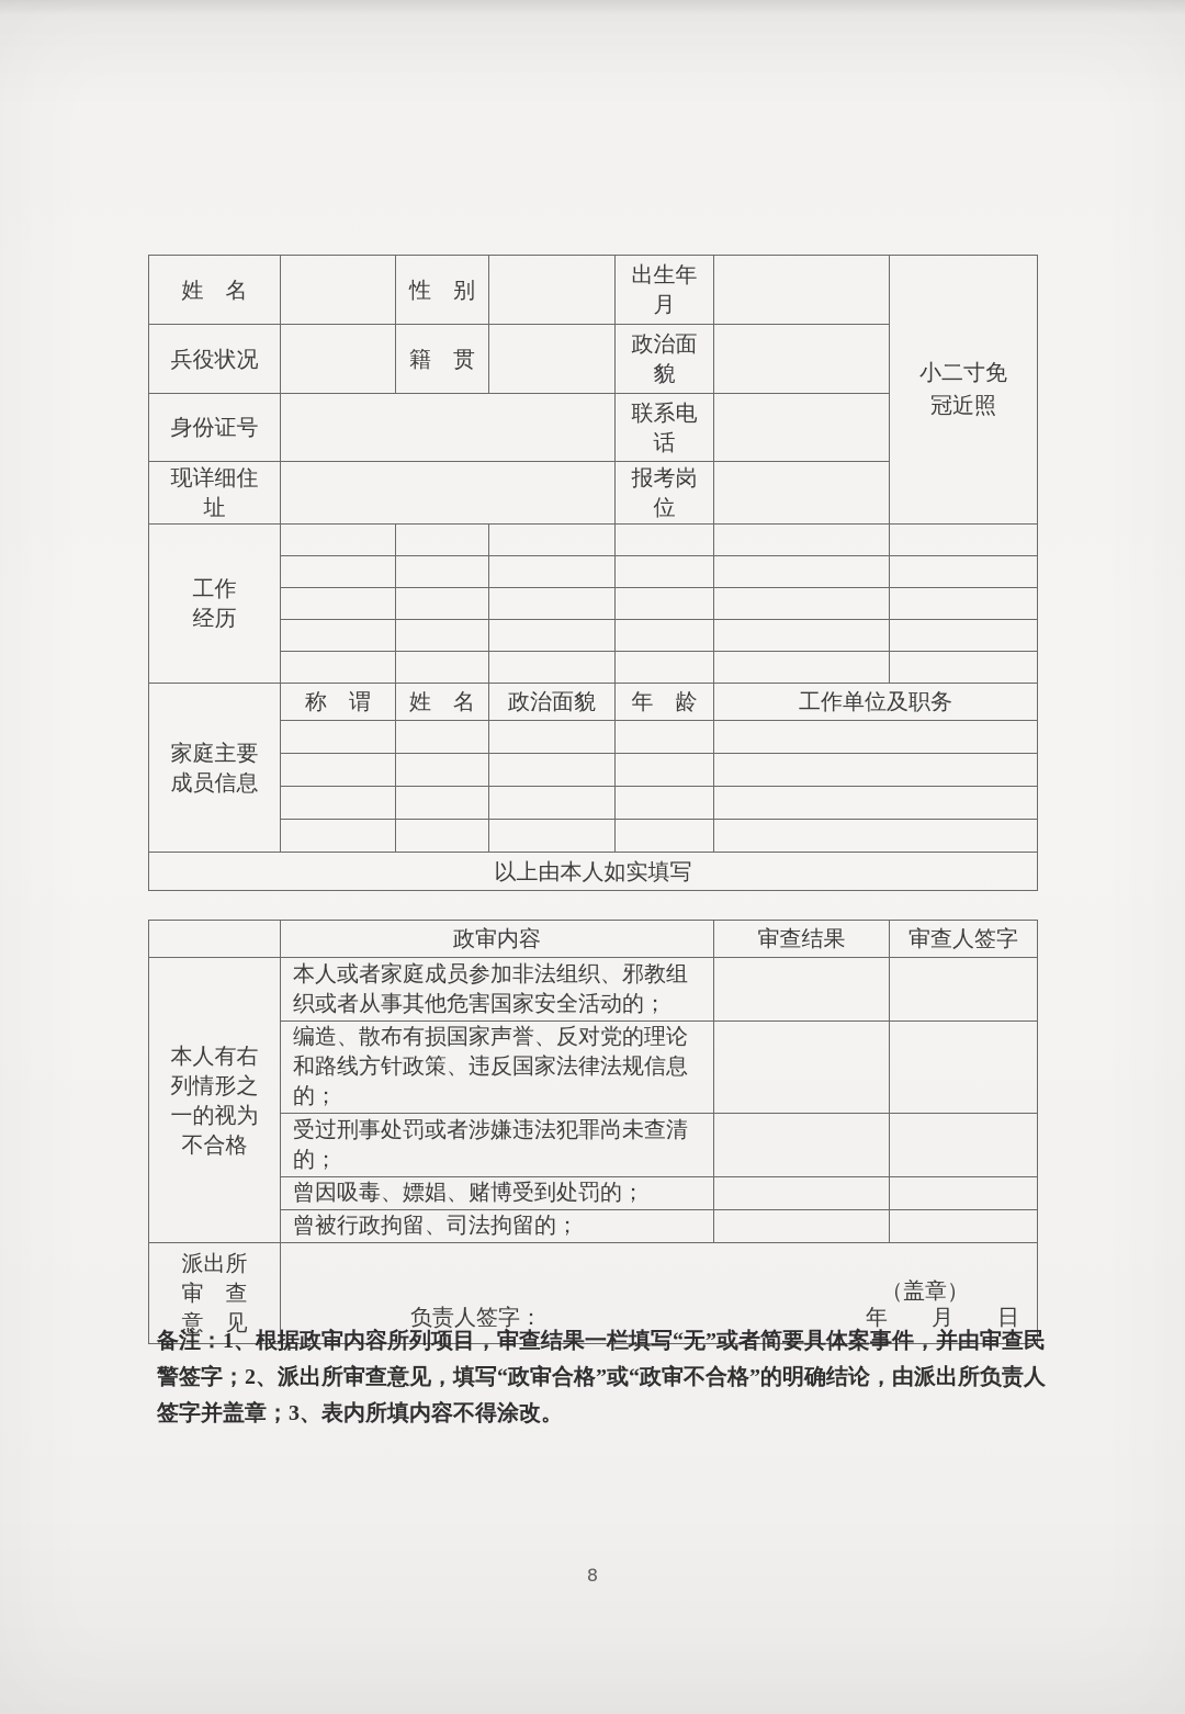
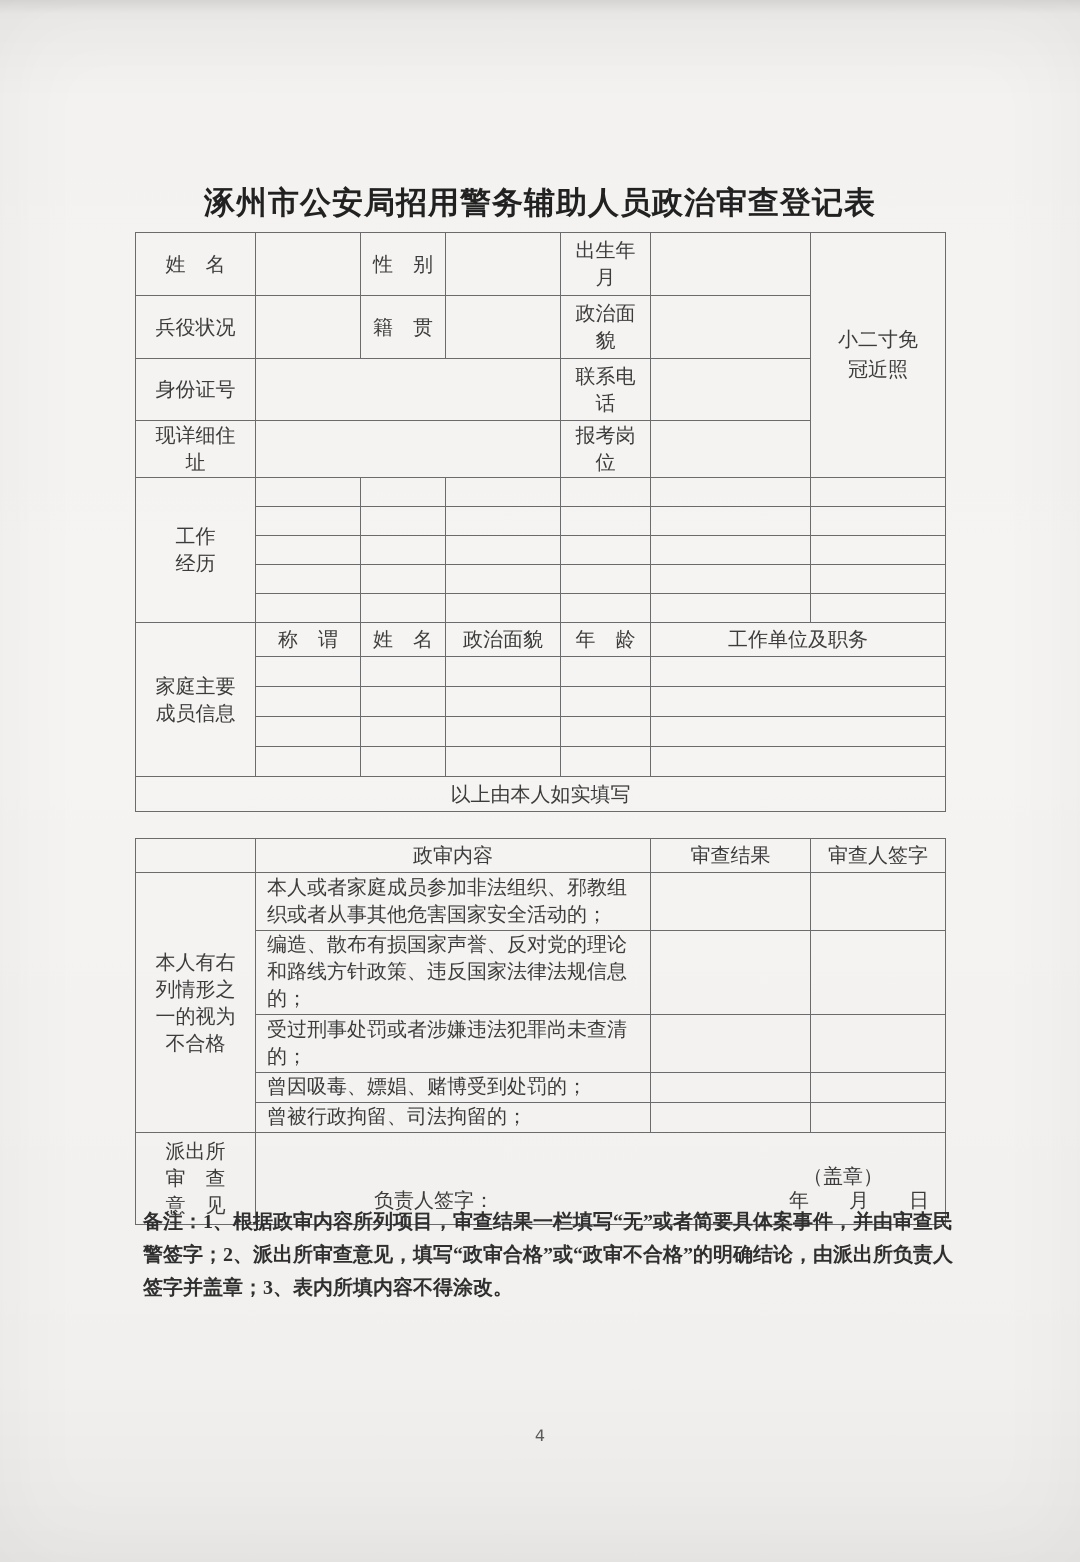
+ 涿州市公安局招用警务辅助人员政治审查登记表
  姓 名		性 别		出生年月		小二寸免冠近照
  兵役状况		籍 贯		政治面貌
  身份证号		联系电话
  现详细住址		报考岗位
  工作 经历
  家庭主要成员信息	称 谓	姓 名	政治面貌	年 龄	工作单位及职务
  以上由本人如实填写
  	政审内容	审查结果	审查人签字
  本人有右列情形之一的视为不合格	本人或者家庭成员参加非法组织、邪教组织或者从事其他危害国家安全活动的；
  编造、散布有损国家声誉、反对党的理论和路线方针政策、违反国家法律法规信息的；
  受过刑事处罚或者涉嫌违法犯罪尚未查清的；
  曾因吸毒、嫖娼、赌博受到处罚的；
  曾被行政拘留、司法拘留的；
  派出所 审 查 意 见	负责人签字： （盖章） 年 月 日
  备注：1、根据政审内容所列项目，审查结果一栏填写“无”或者简要具体案事件，并由审查民警签字；2、派出所审查意见，填写“政审合格”或“政审不合格”的明确结论，由派出所负责人签字并盖章；3、表内所填内容不得涂改。
- 8
+ 4
